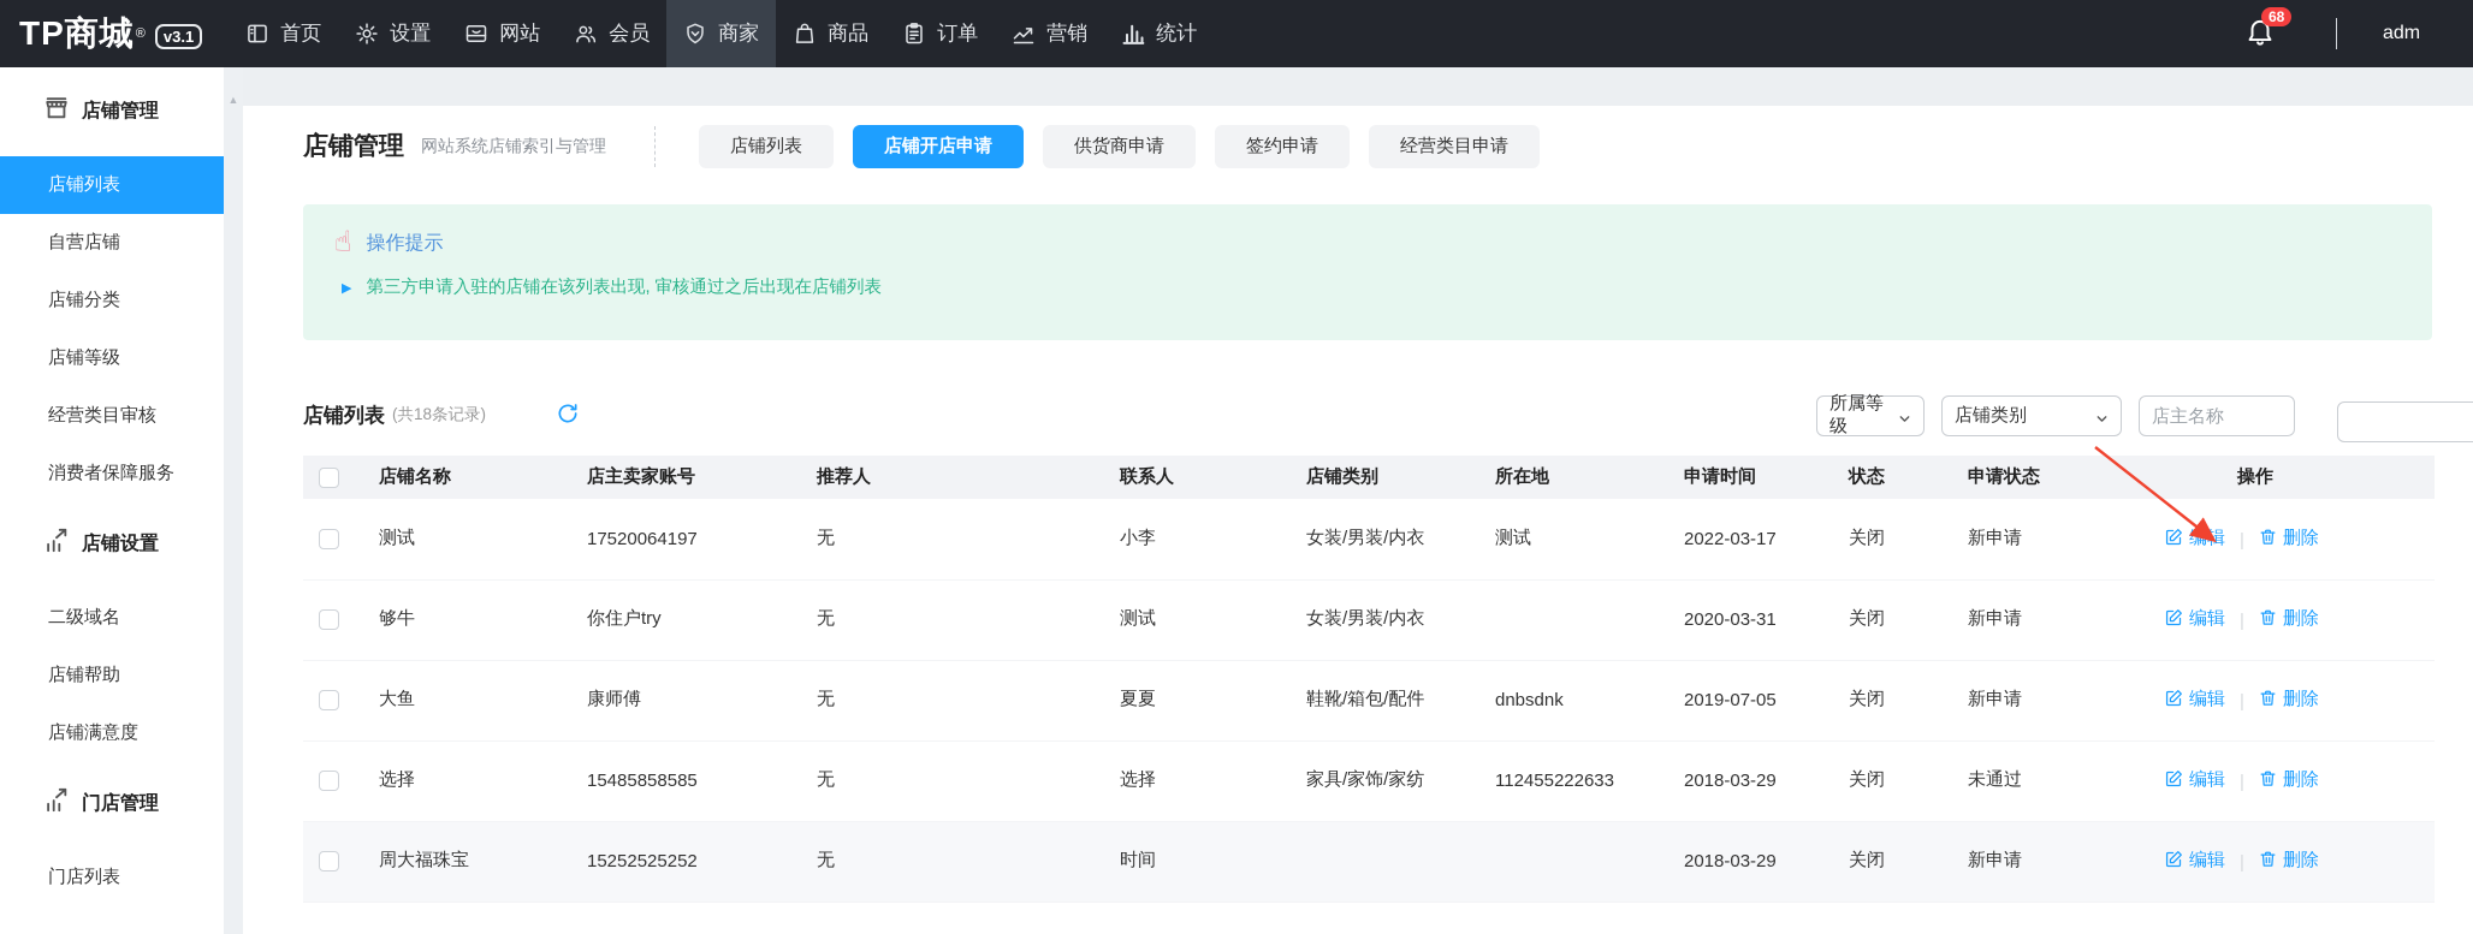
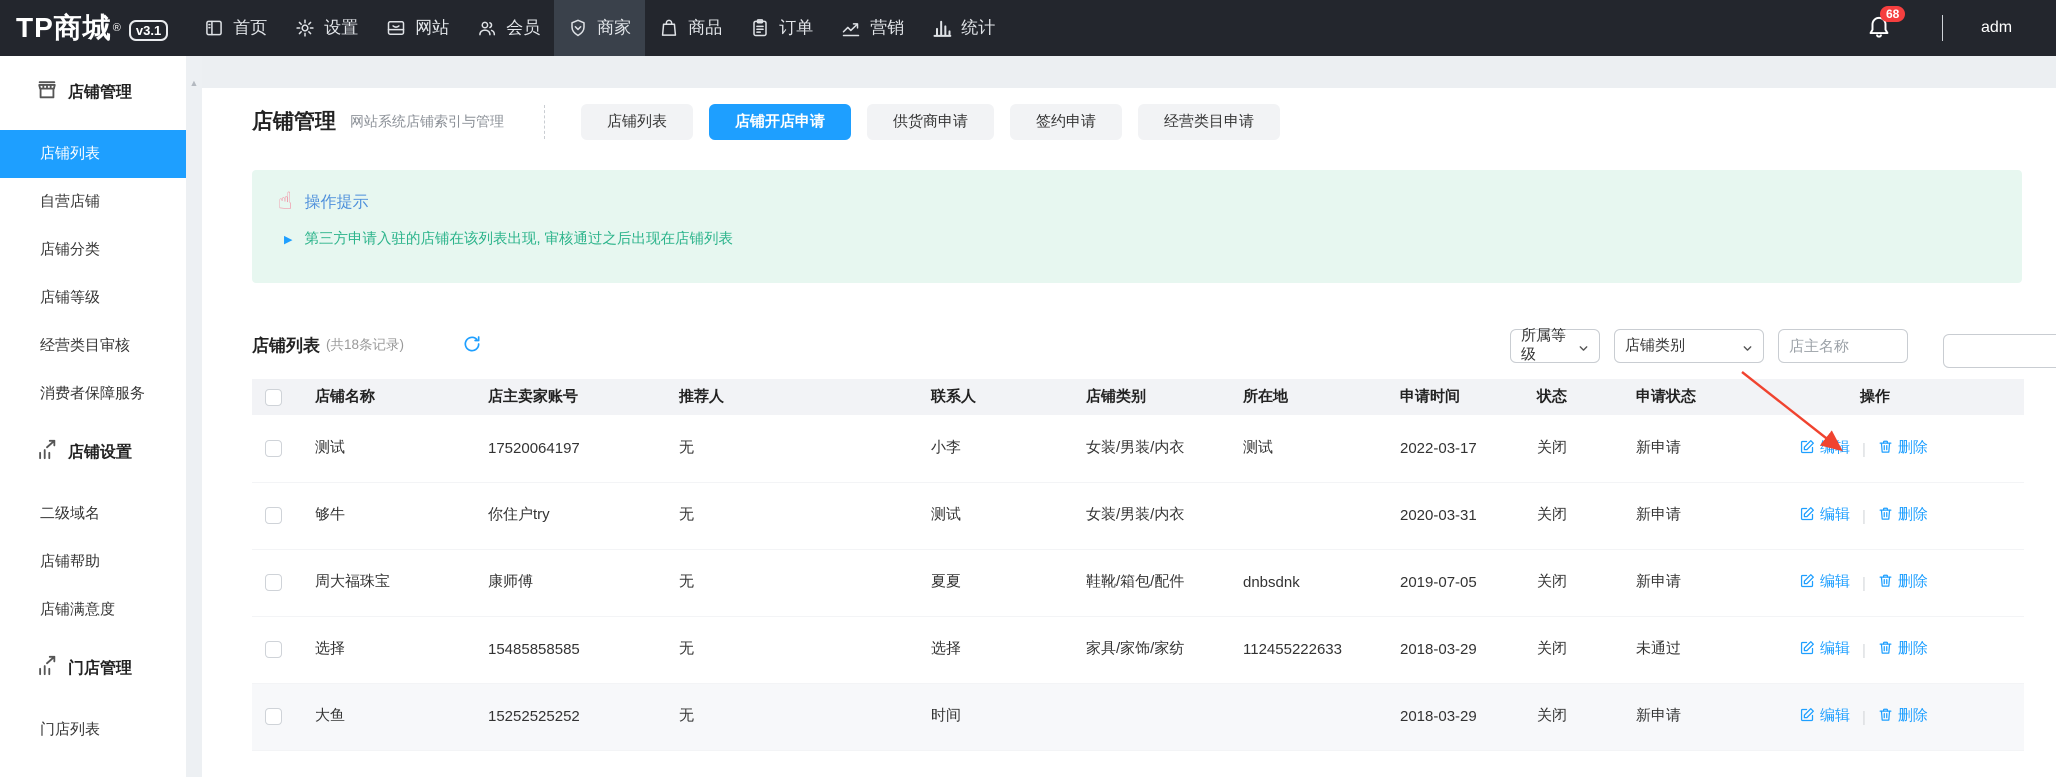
  TP商城
  ®
  v3.1
  首页
  设置
  网站
  会员
  商家
  商品
  订单
  营销
  统计
  68
  adm
  店铺管理
  店铺列表
  自营店铺
  店铺分类
  店铺等级
  经营类目审核
  消费者保障服务
  店铺设置
  二级域名
  店铺帮助
  店铺满意度
  门店管理
  门店列表
  ▲
  店铺管理
  网站系统店铺索引与管理
  店铺列表
  店铺开店申请
  供货商申请
  签约申请
  经营类目申请
  ☝
  操作提示
  ▶
  第三方申请入驻的店铺在该列表出现, 审核通过之后出现在店铺列表
  店铺列表
  (共18条记录)
  所属等级
  店铺类别
  店主名称
  	店铺名称	店主卖家账号	推荐人	联系人	店铺类别	所在地	申请时间	状态	申请状态	操作
  	测试	17520064197	无	小李	女装/男装/内衣	测试	2022-03-17	关闭	新申请	编辑 | 删除
  	够牛	你住户try	无	测试	女装/男装/内衣		2020-03-31	关闭	新申请	编辑 | 删除
- 	大鱼	康师傅	无	夏夏	鞋靴/箱包/配件	dnbsdnk	2019-07-05	关闭	新申请	编辑 | 删除
+ 	周大福珠宝	康师傅	无	夏夏	鞋靴/箱包/配件	dnbsdnk	2019-07-05	关闭	新申请	编辑 | 删除
  	选择	15485858585	无	选择	家具/家饰/家纺	112455222633	2018-03-29	关闭	未通过	编辑 | 删除
- 	周大福珠宝	15252525252	无	时间			2018-03-29	关闭	新申请	编辑 删除
+ 	大鱼	15252525252	无	时间			2018-03-29	关闭	新申请	编辑 删除
